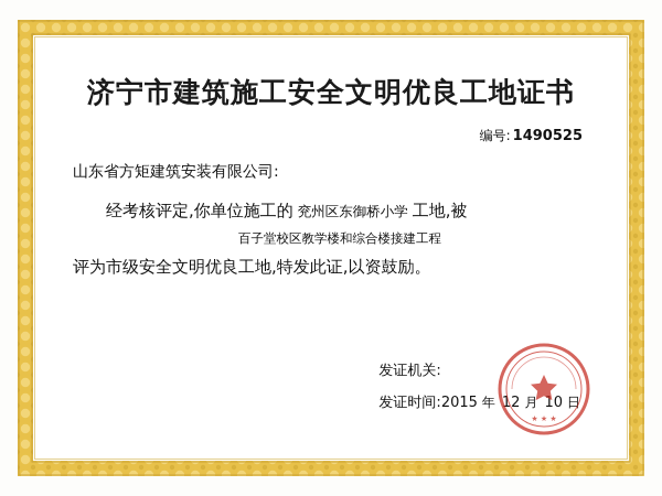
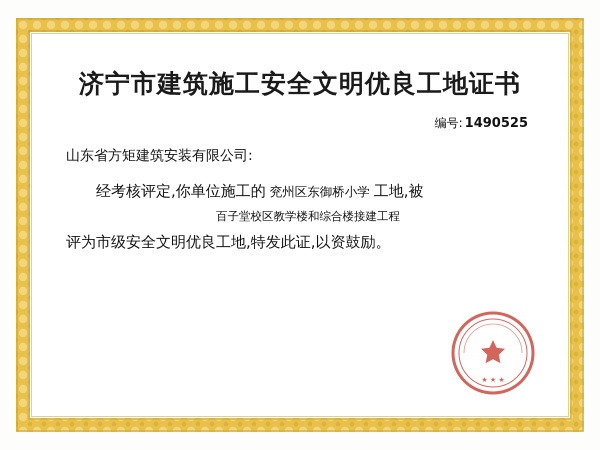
  济宁市建筑施工安全文明优良工地证书
  编号: 1490525
  山东省方矩建筑安装有限公司:
  经考核评定,你单位施工的 兖州区东御桥小学 工地,被
  百子堂校区教学楼和综合楼接建工程
  评为市级安全文明优良工地,特发此证,以资鼓励。
- 发证机关:
- 发证时间:2015 年 12 月 10 日
  ★ ★ ★
